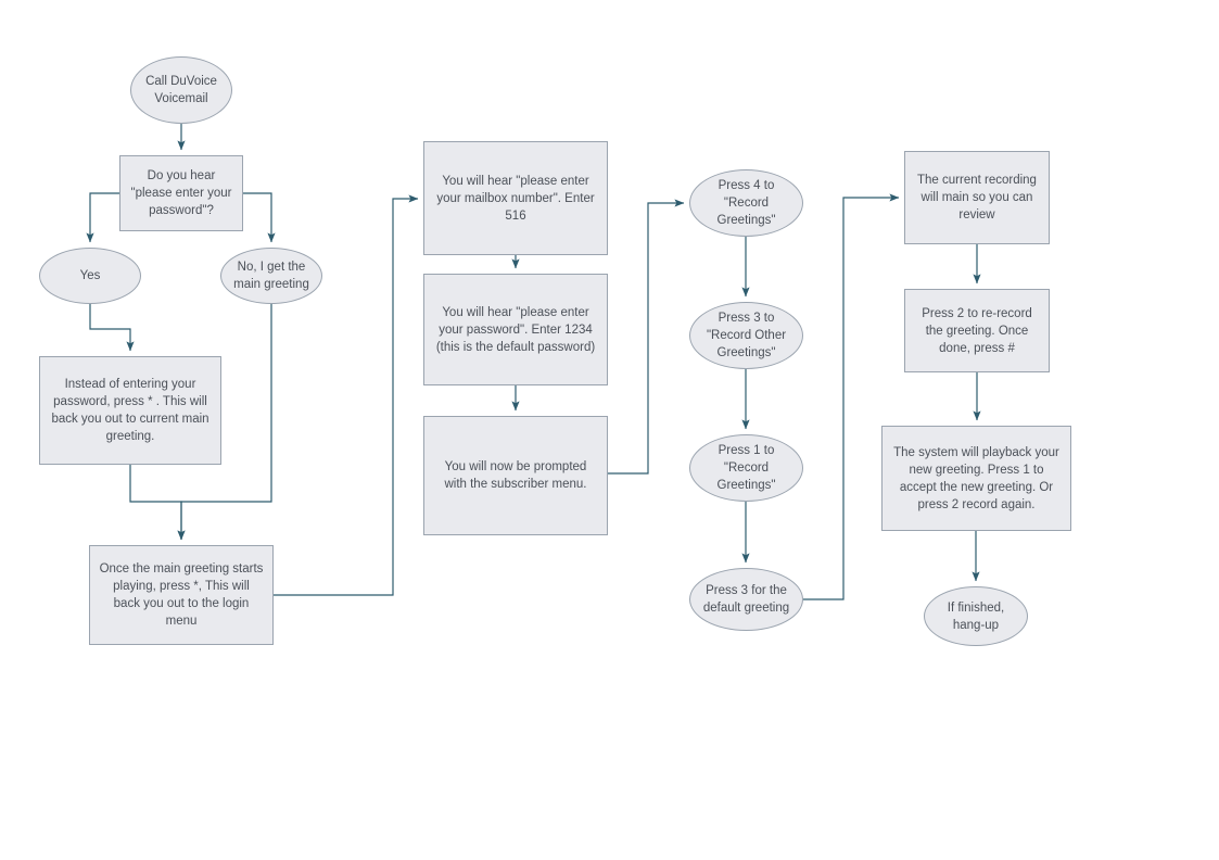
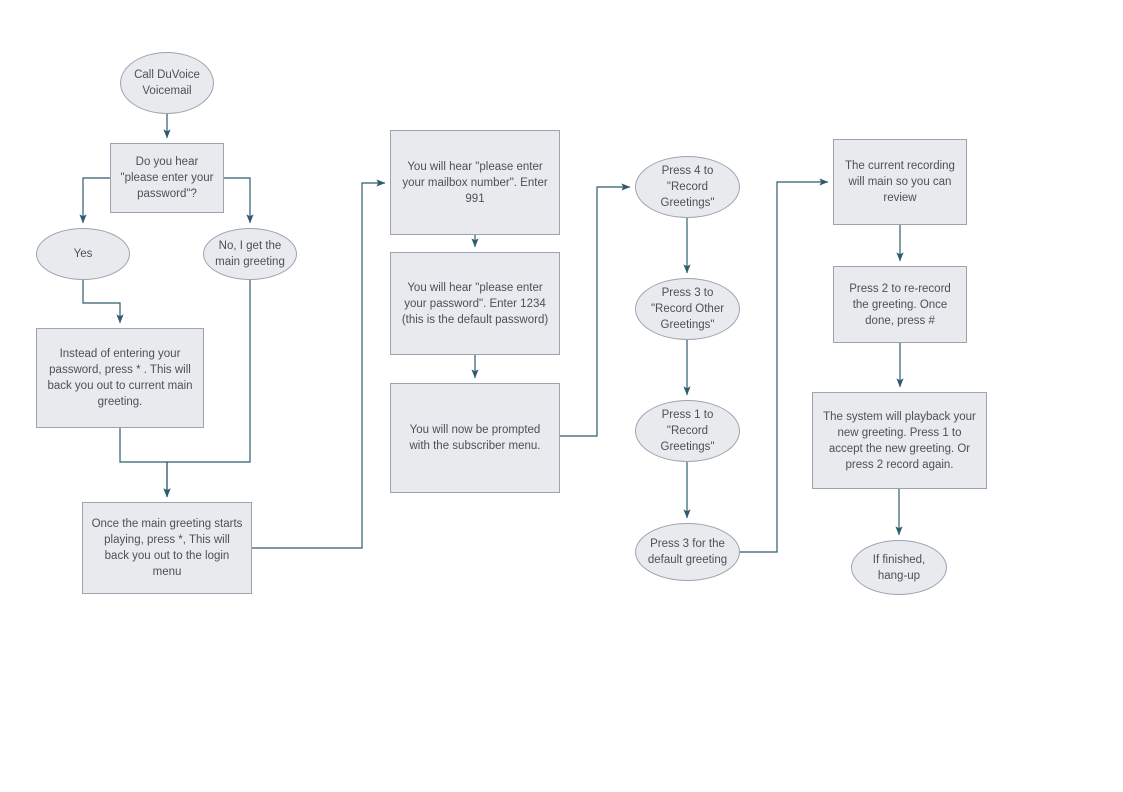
  Call DuVoice
  Voicemail
  Do you hear
  "please enter your
  password"?
  Yes
  No, I get the
  main greeting
  Instead of entering your password, press * . This will back you out to current main greeting.
  Once the main greeting starts playing, press *, This will back you out to the login menu
- You will hear "please enter your mailbox number". Enter 516
+ You will hear "please enter your mailbox number". Enter 991
  You will hear "please enter your password". Enter 1234 (this is the default password)
  You will now be prompted with the subscriber menu.
  Press 4 to
  "Record
  Greetings"
  Press 3 to
  "Record Other
  Greetings"
  Press 1 to
  "Record
  Greetings"
  Press 3 for the
  default greeting
  The current recording will main so you can review
  Press 2 to re-record the greeting. Once done, press #
  The system will playback your new greeting. Press 1 to accept the new greeting. Or press 2 record again.
  If finished,
  hang-up
